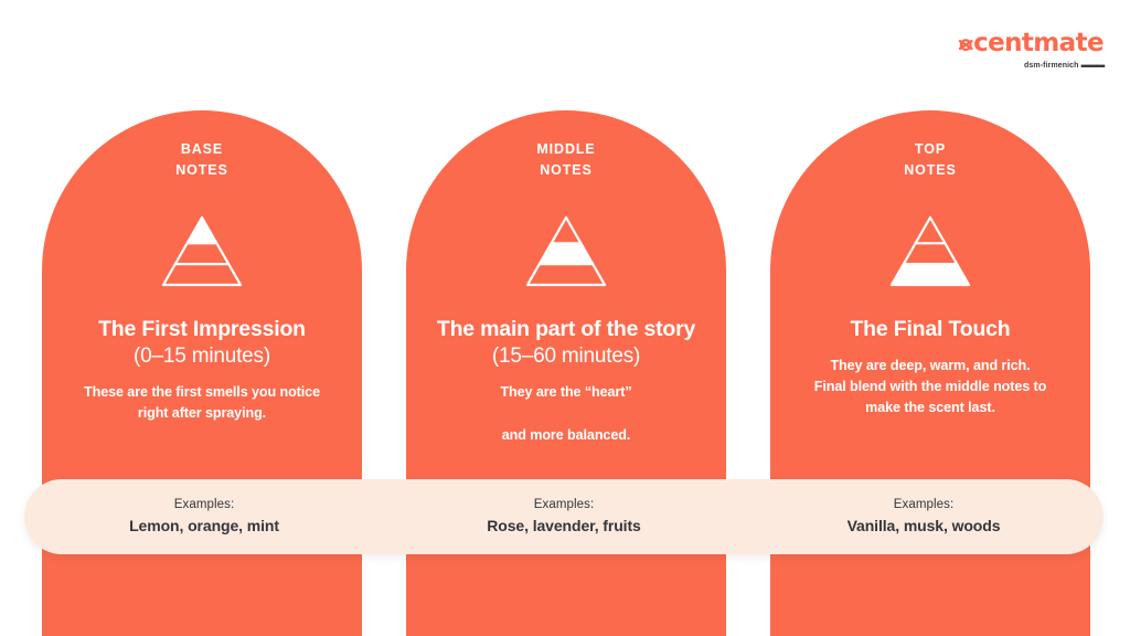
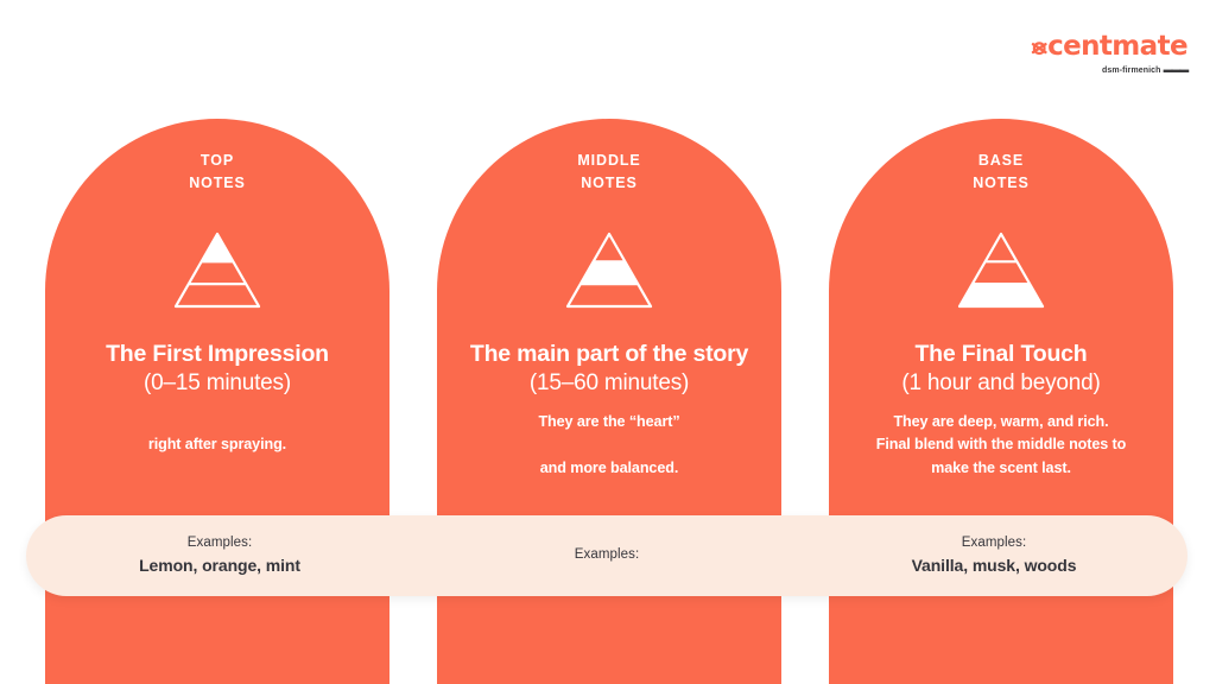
  centmate
- BASE
+ TOP
  NOTES
  The First Impression
  (0–15 minutes)
- These are the first smells you notice
  right after spraying.
  MIDDLE
  NOTES
  The main part of the story
  (15–60 minutes)
  They are the “heart”
  and more balanced.
- TOP
+ BASE
  NOTES
  The Final Touch
+ (1 hour and beyond)
  They are deep, warm, and rich.
  Final blend with the middle notes to
  make the scent last.
  Examples:
  Lemon, orange, mint
  Examples:
- Rose, lavender, fruits
  Examples:
  Vanilla, musk, woods
